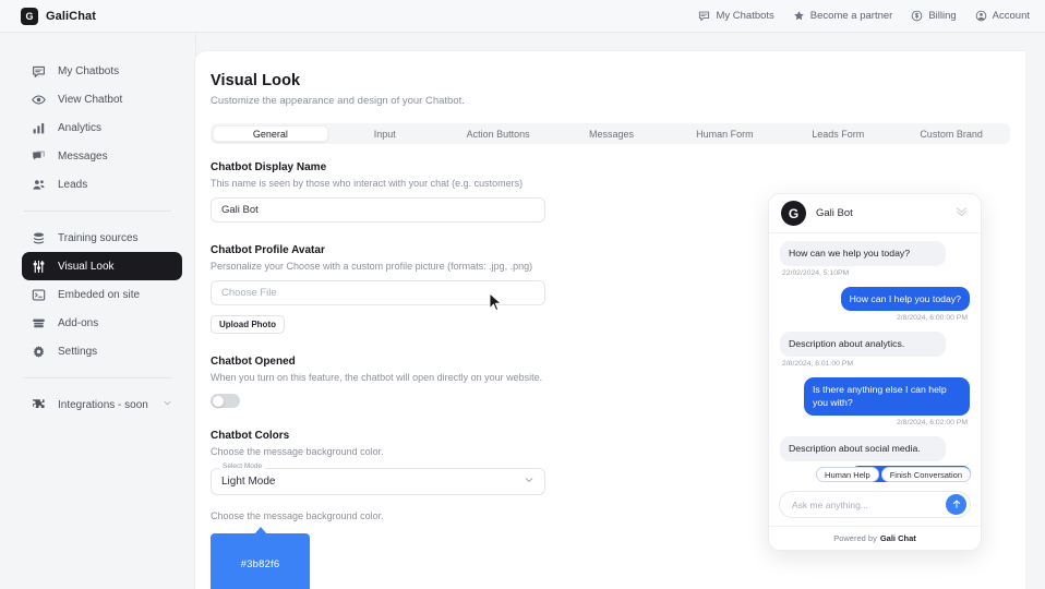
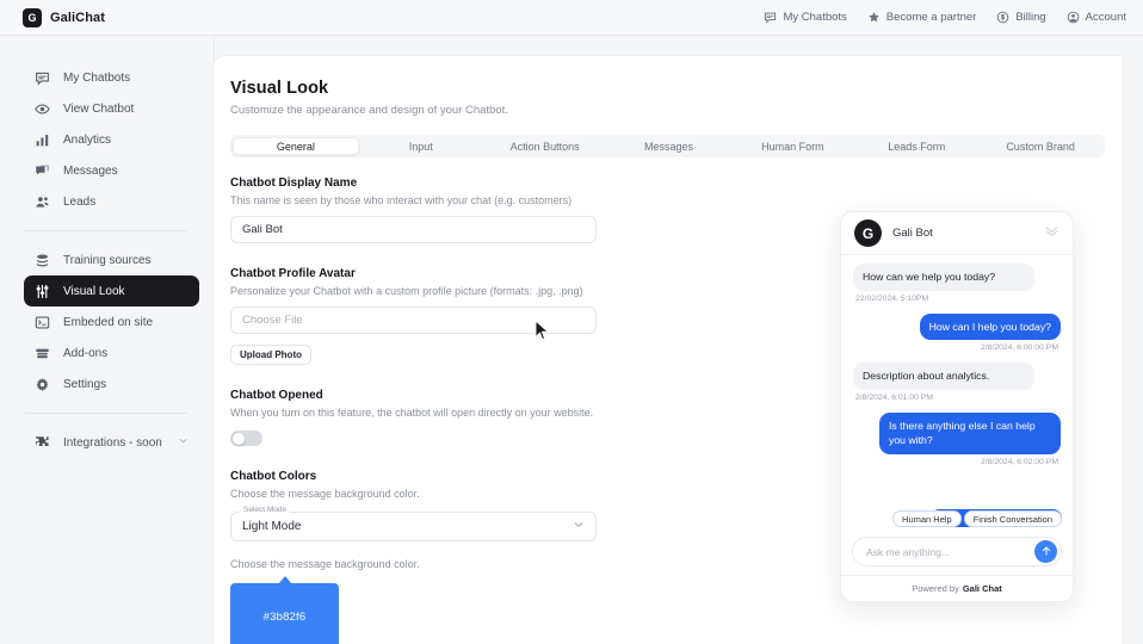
  G
  GaliChat
  My Chatbots
  Become a partner
  Billing
  Account
  My Chatbots
  View Chatbot
  Analytics
  Messages
  Leads
  Training sources
  Visual Look
  Embeded on site
  Add-ons
  Settings
  Integrations - soon
  Visual Look
  Customize the appearance and design of your Chatbot.
  General
  Input
  Action Buttons
  Messages
  Human Form
  Leads Form
  Custom Brand
  Chatbot Display Name
  This name is seen by those who interact with your chat (e.g. customers)
  Gali Bot
  Chatbot Profile Avatar
- Personalize your Choose with a custom profile picture (formats: .jpg, .png)
+ Personalize your Chatbot with a custom profile picture (formats: .jpg, .png)
  Choose File
  Upload Photo
  Chatbot Opened
  When you turn on this feature, the chatbot will open directly on your website.
  Chatbot Colors
  Choose the message background color.
  Light Mode
  Choose the message background color.
  #3b82f6
  G
  Gali Bot
  How can we help you today?
  How can I help you today?
  Description about analytics.
  Is there anything else I can help you with?
- Description about social media.
  Human Help
  Finish Conversation
  Ask me anything...
  Powered by
  Gali Chat
